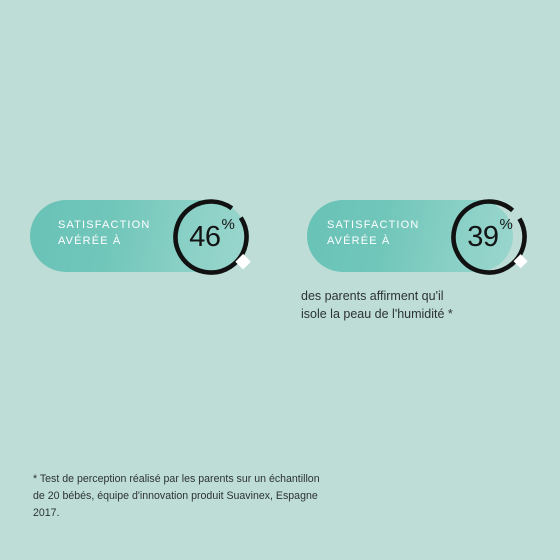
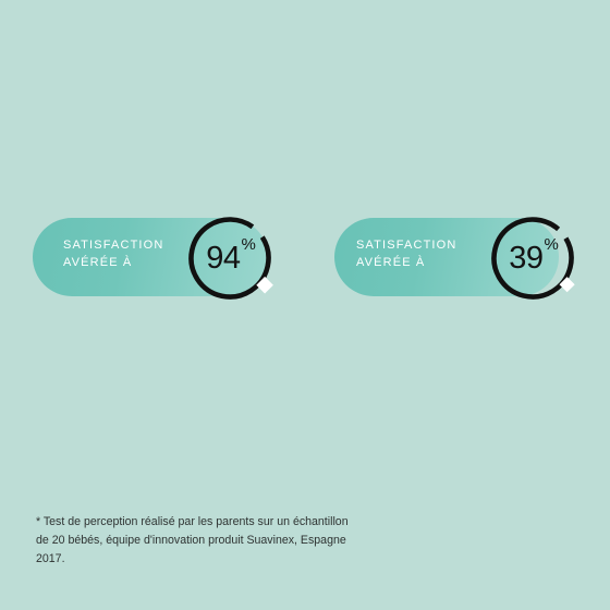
  SATISFACTION
  AVÉRÉE À
- 46
+ 94
  %
  SATISFACTION
  AVÉRÉE À
  39
  %
- des parents affirment qu'il
- isole la peau de l'humidité *
  * Test de perception réalisé par les parents sur un échantillon
  de 20 bébés, équipe d'innovation produit Suavinex, Espagne
  2017.
